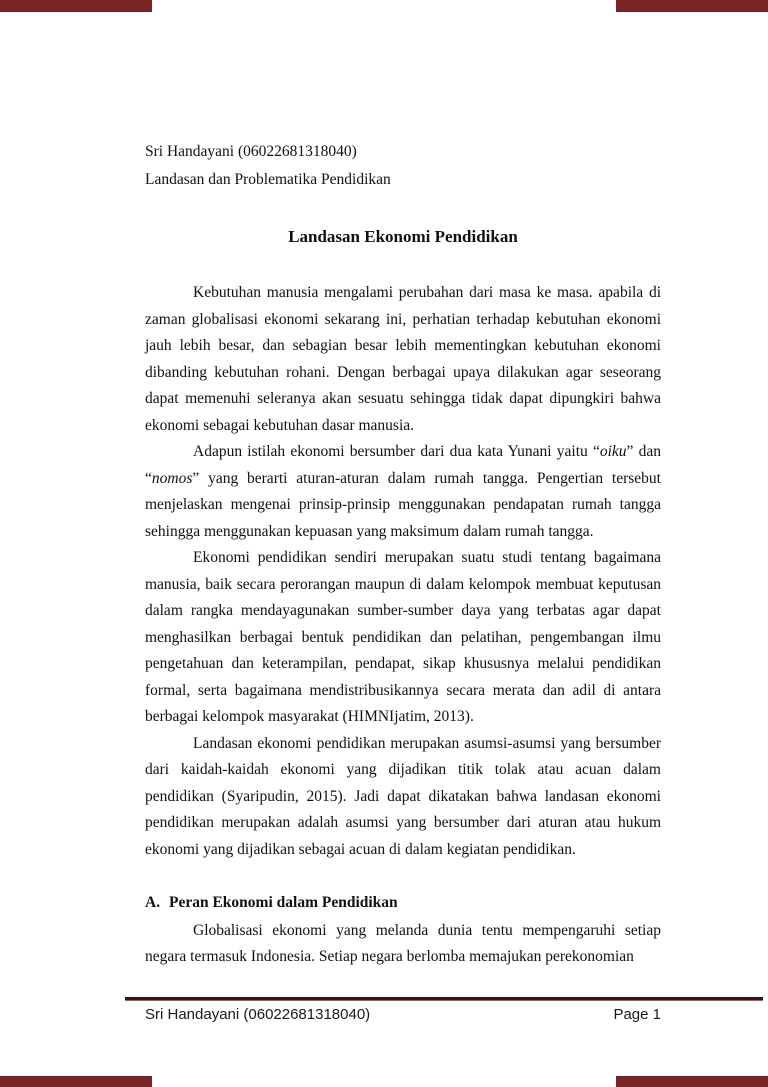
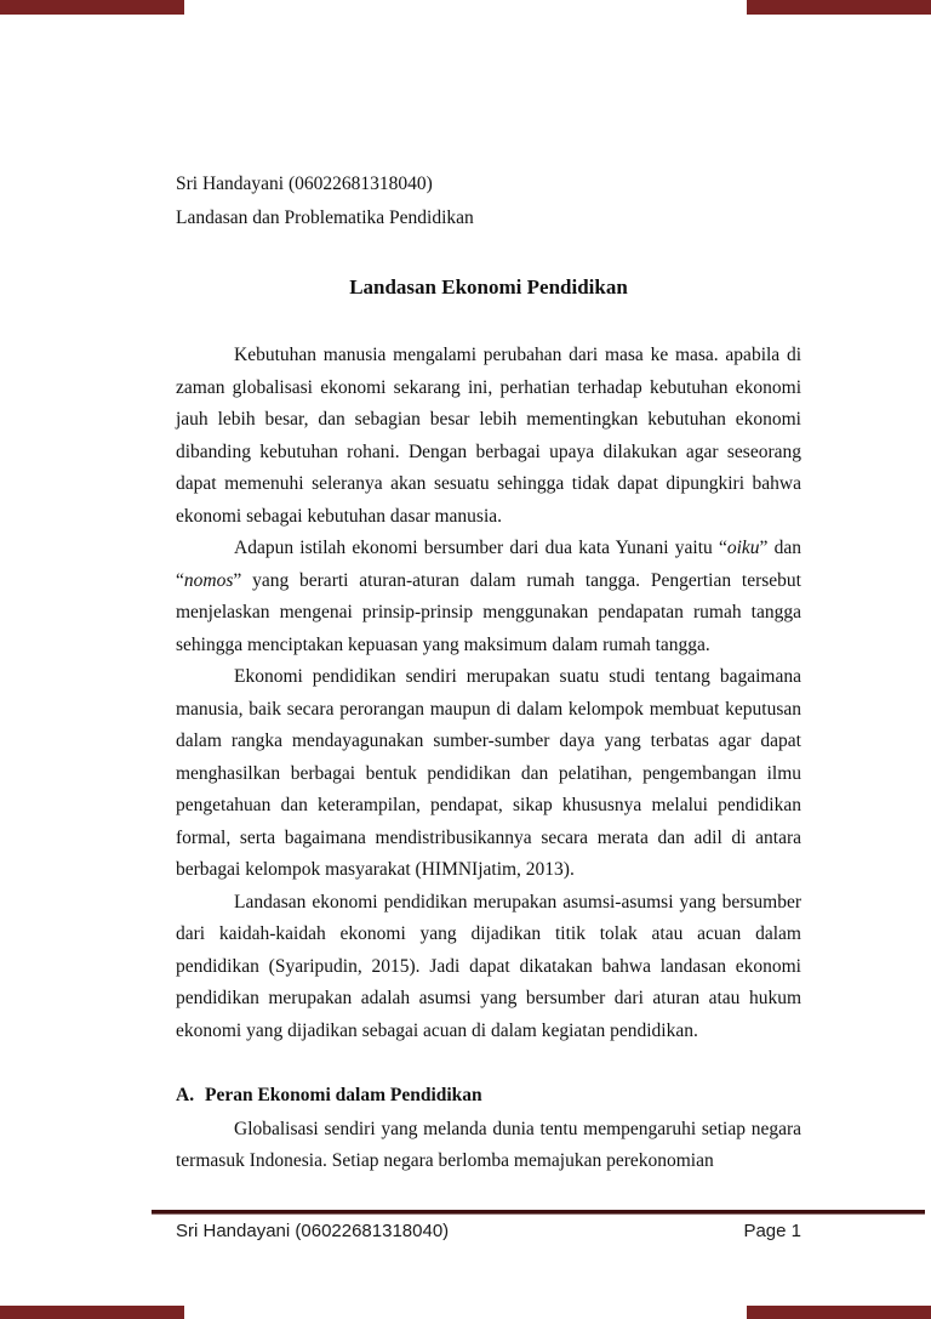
  Sri Handayani (06022681318040)
  Landasan dan Problematika Pendidikan
  Landasan Ekonomi Pendidikan
  Kebutuhan manusia mengalami perubahan dari masa ke masa. apabila di zaman globalisasi ekonomi sekarang ini, perhatian terhadap kebutuhan ekonomi jauh lebih besar, dan sebagian besar lebih mementingkan kebutuhan ekonomi dibanding kebutuhan rohani. Dengan berbagai upaya dilakukan agar seseorang dapat memenuhi seleranya akan sesuatu sehingga tidak dapat dipungkiri bahwa ekonomi sebagai kebutuhan dasar manusia.
- Adapun istilah ekonomi bersumber dari dua kata Yunani yaitu “oiku” dan “nomos” yang berarti aturan-aturan dalam rumah tangga. Pengertian tersebut menjelaskan mengenai prinsip-prinsip menggunakan pendapatan rumah tangga sehingga menggunakan kepuasan yang maksimum dalam rumah tangga.
+ Adapun istilah ekonomi bersumber dari dua kata Yunani yaitu “oiku” dan “nomos” yang berarti aturan-aturan dalam rumah tangga. Pengertian tersebut menjelaskan mengenai prinsip-prinsip menggunakan pendapatan rumah tangga sehingga menciptakan kepuasan yang maksimum dalam rumah tangga.
  Ekonomi pendidikan sendiri merupakan suatu studi tentang bagaimana manusia, baik secara perorangan maupun di dalam kelompok membuat keputusan dalam rangka mendayagunakan sumber-sumber daya yang terbatas agar dapat menghasilkan berbagai bentuk pendidikan dan pelatihan, pengembangan ilmu pengetahuan dan keterampilan, pendapat, sikap khususnya melalui pendidikan formal, serta bagaimana mendistribusikannya secara merata dan adil di antara berbagai kelompok masyarakat (HIMNIjatim, 2013).
  Landasan ekonomi pendidikan merupakan asumsi-asumsi yang bersumber dari kaidah-kaidah ekonomi yang dijadikan titik tolak atau acuan dalam pendidikan (Syaripudin, 2015). Jadi dapat dikatakan bahwa landasan ekonomi pendidikan merupakan adalah asumsi yang bersumber dari aturan atau hukum ekonomi yang dijadikan sebagai acuan di dalam kegiatan pendidikan.
  A. Peran Ekonomi dalam Pendidikan
- Globalisasi ekonomi yang melanda dunia tentu mempengaruhi setiap negara termasuk Indonesia. Setiap negara berlomba memajukan perekonomian
+ Globalisasi sendiri yang melanda dunia tentu mempengaruhi setiap negara termasuk Indonesia. Setiap negara berlomba memajukan perekonomian
  Sri Handayani (06022681318040)
  Page 1
